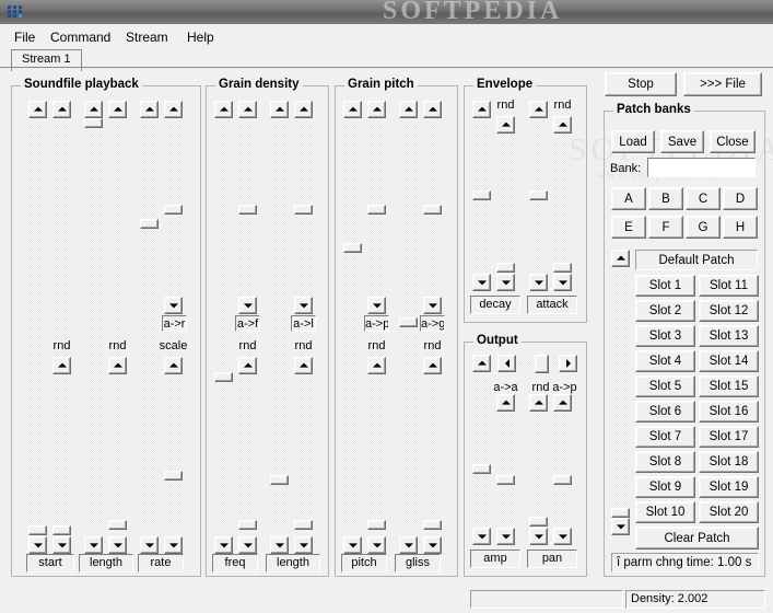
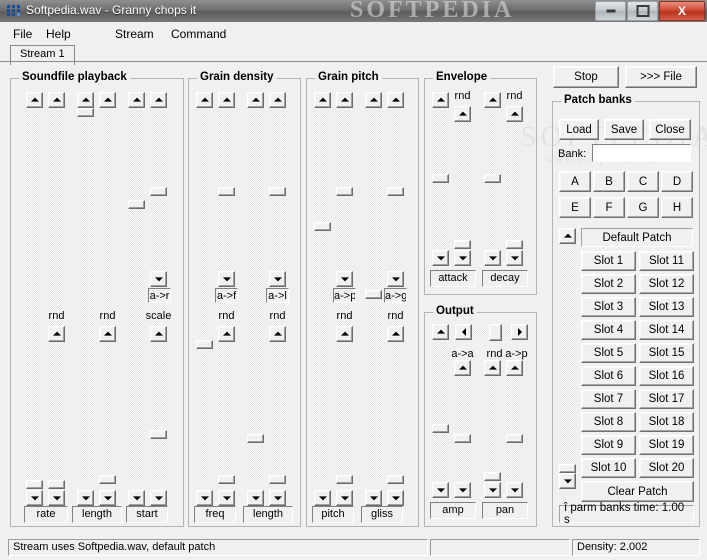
  SOFTPEDIA
+ Softpedia.wav - Granny chops it
+ X
  File
- Command
+ Help
  Stream
- Help
+ Command
  Stream 1
  Soundfile playback
  rnd
- start
+ rate
  rnd
  length
  a->r
  scale
- rate
+ start
  Grain density
  a->f
  rnd
  freq
  a->l
  rnd
  length
  Grain pitch
  a->p
  rnd
  pitch
  a->g
  rnd
  gliss
  Envelope
  rnd
- decay
+ attack
  rnd
- attack
+ decay
  Output
  a->a
  rnd
  a->p
  amp
  pan
  Stop
  >>> File
  Patch banks
  Load
  Save
  Close
  Bank:
  A
  B
  C
  D
  E
  F
  G
  H
  Default Patch
  Slot 1
  Slot 2
  Slot 3
  Slot 4
  Slot 5
  Slot 6
  Slot 7
  Slot 8
  Slot 9
  Slot 10
  Slot 11
  Slot 12
  Slot 13
  Slot 14
  Slot 15
  Slot 16
  Slot 17
  Slot 18
  Slot 19
  Slot 20
  Clear Patch
- î parm chng time: 1.00 s
+ î parm banks time: 1.00 s
+ Stream uses Softpedia.wav, default patch
  Density: 2.002
